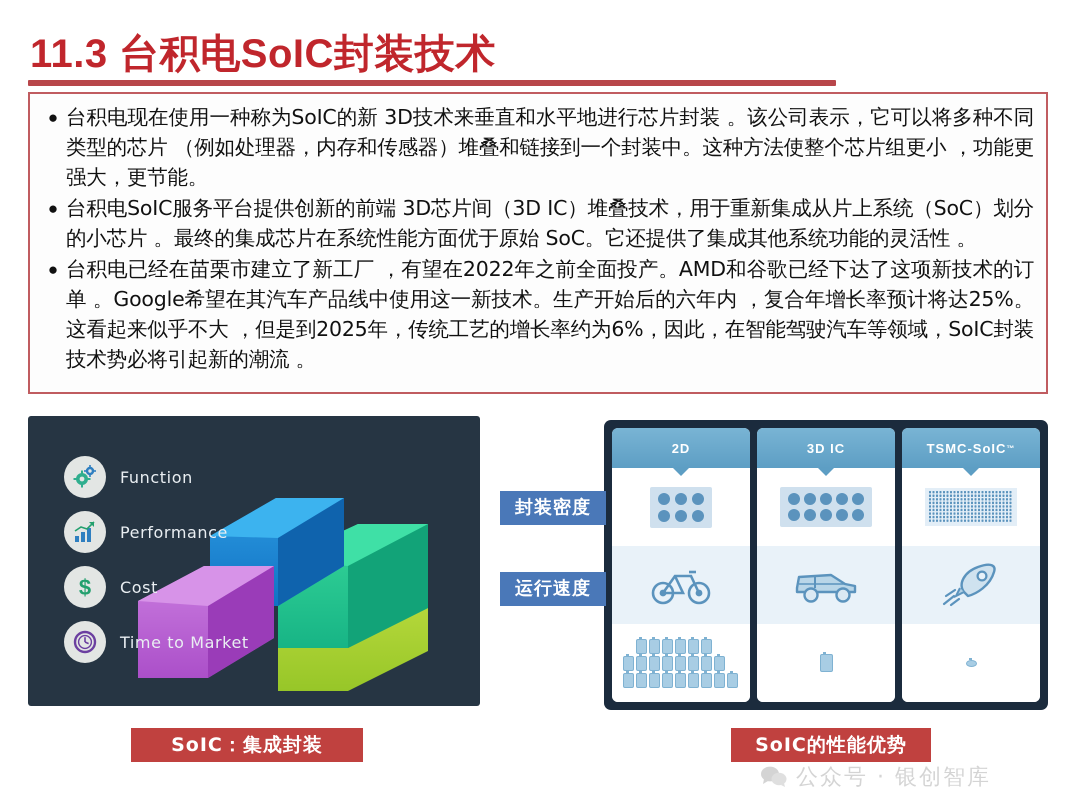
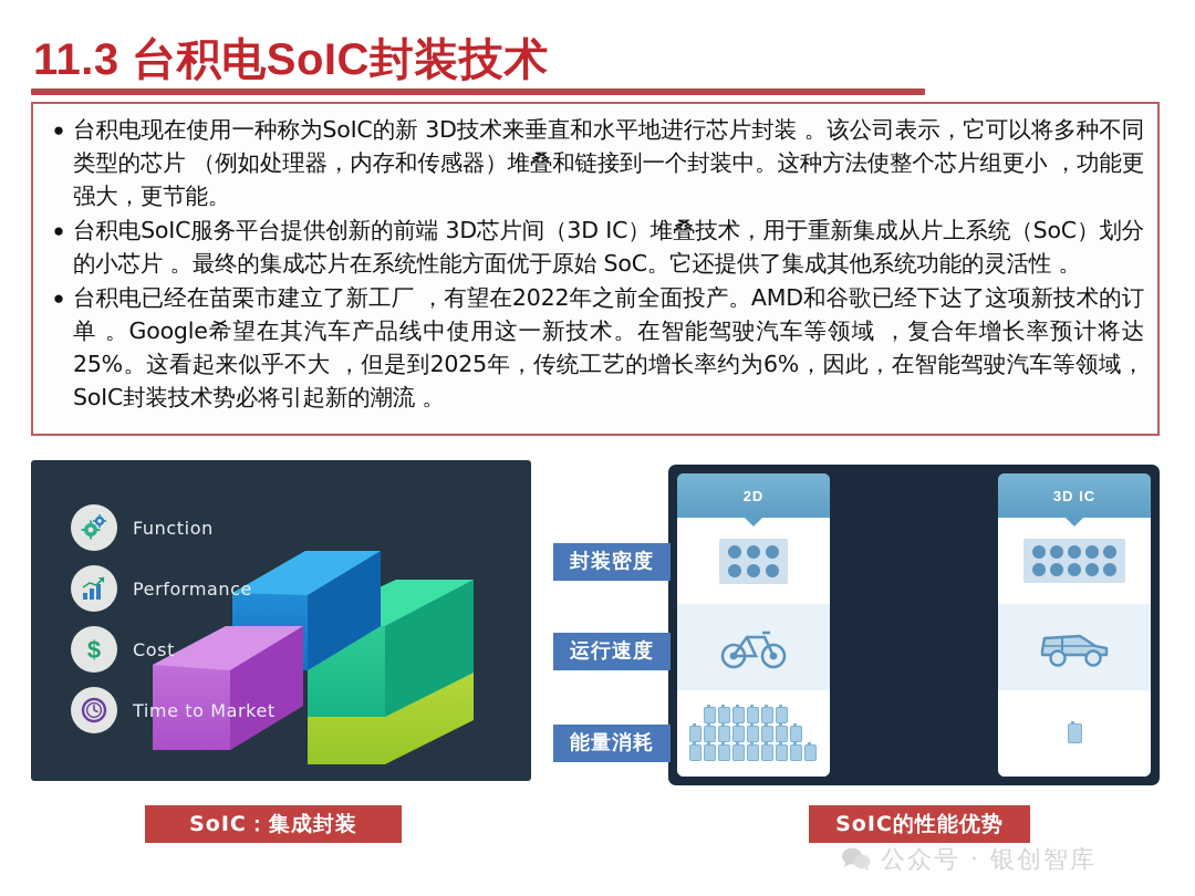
  11.3 台积电SoIC封装技术
  ●
  台积电现在使用一种称为SoIC的新 3D技术来垂直和水平地进行芯片封装 。该公司表示，它可以将多种不同类型的芯片 （例如处理器，内存和传感器）堆叠和链接到一个封装中。这种方法使整个芯片组更小 ，功能更强大，更节能。
  ●
  台积电SoIC服务平台提供创新的前端 3D芯片间（3D IC）堆叠技术，用于重新集成从片上系统（SoC）划分的小芯片 。最终的集成芯片在系统性能方面优于原始 SoC。它还提供了集成其他系统功能的灵活性 。
  ●
- 台积电已经在苗栗市建立了新工厂 ，有望在2022年之前全面投产。AMD和谷歌已经下达了这项新技术的订单 。Google希望在其汽车产品线中使用这一新技术。生产开始后的六年内 ，复合年增长率预计将达25%。这看起来似乎不大 ，但是到2025年，传统工艺的增长率约为6%，因此，在智能驾驶汽车等领域，SoIC封装技术势必将引起新的潮流 。
+ 台积电已经在苗栗市建立了新工厂 ，有望在2022年之前全面投产。AMD和谷歌已经下达了这项新技术的订单 。Google希望在其汽车产品线中使用这一新技术。在智能驾驶汽车等领域 ，复合年增长率预计将达25%。这看起来似乎不大 ，但是到2025年，传统工艺的增长率约为6%，因此，在智能驾驶汽车等领域，SoIC封装技术势必将引起新的潮流 。
  Function
  Performance
  $
  Cost
  Time to Market
  SoIC：集成封装
  2D
  3D IC
- TSMC-SoIC
- ™
  封装密度
  运行速度
+ 能量消耗
  SoIC的性能优势
  公众号 · 银创智库
